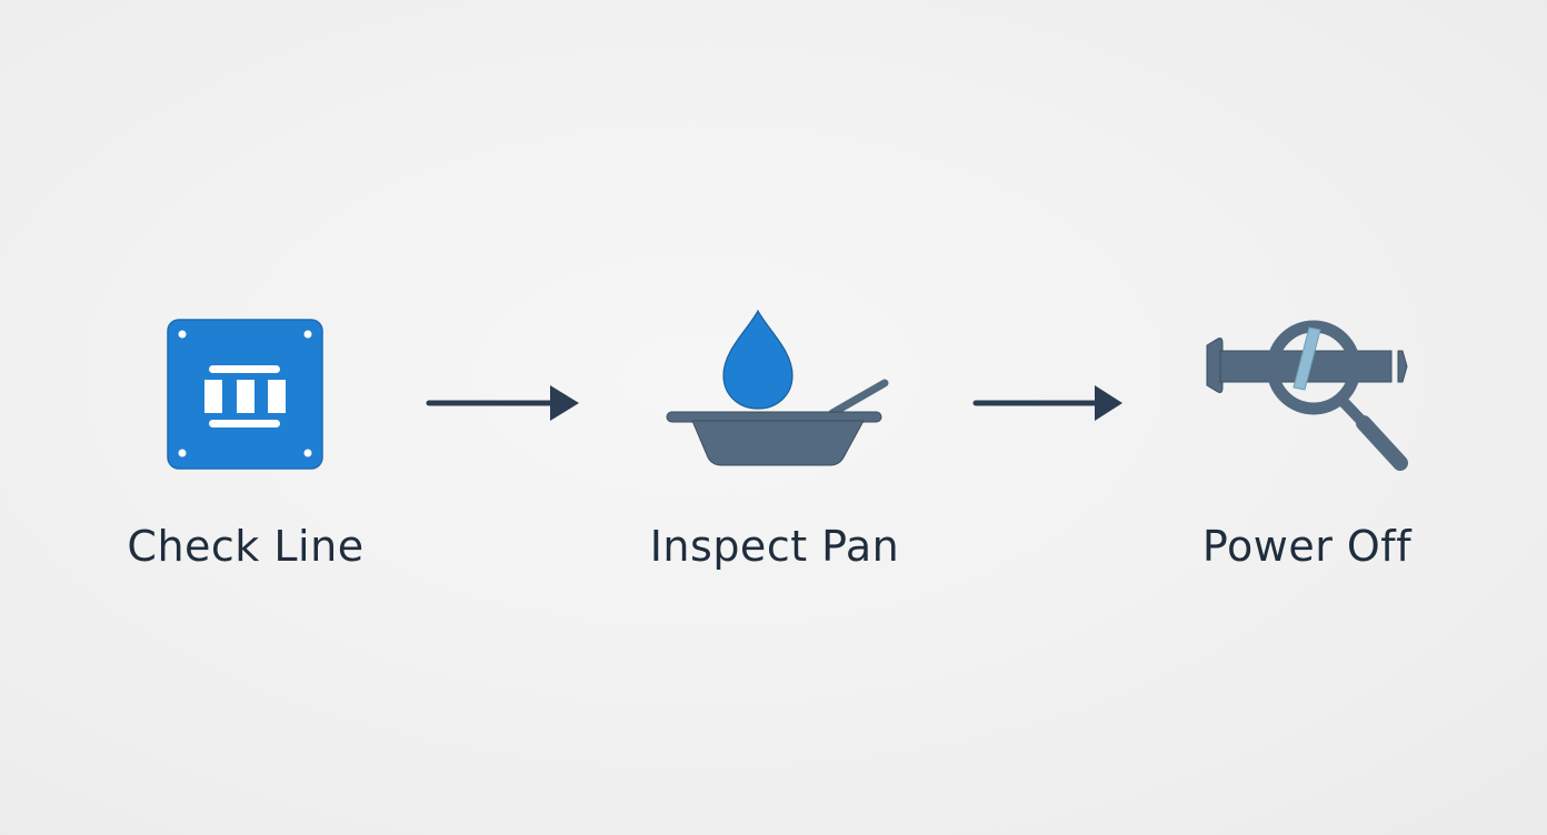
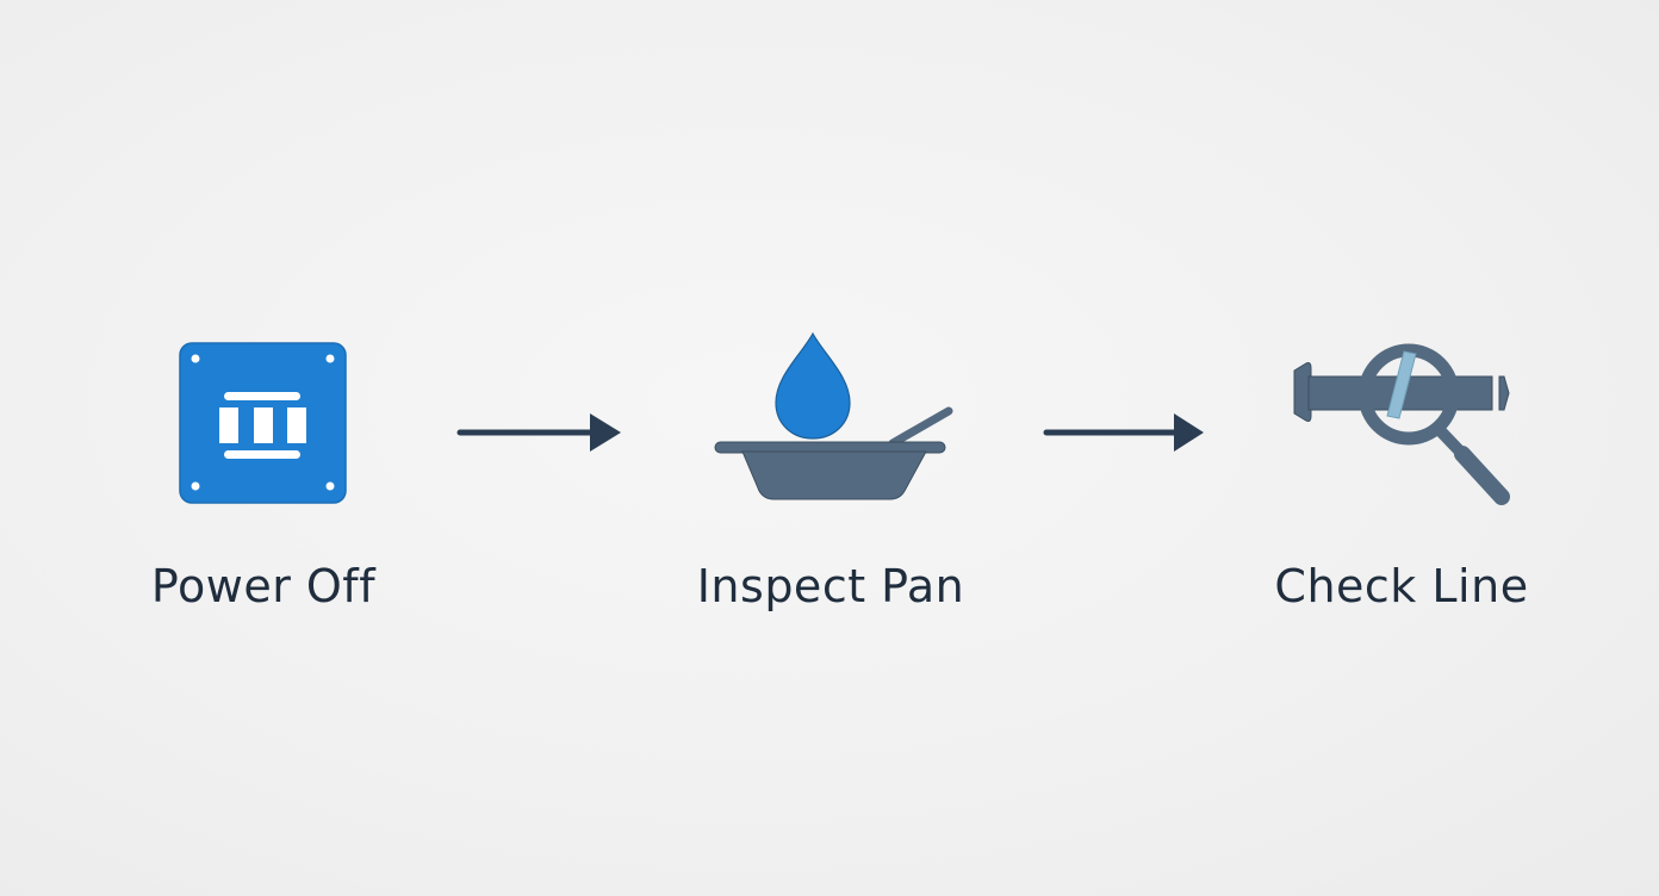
- Check Line
+ Power Off
  Inspect Pan
- Power Off
+ Check Line
